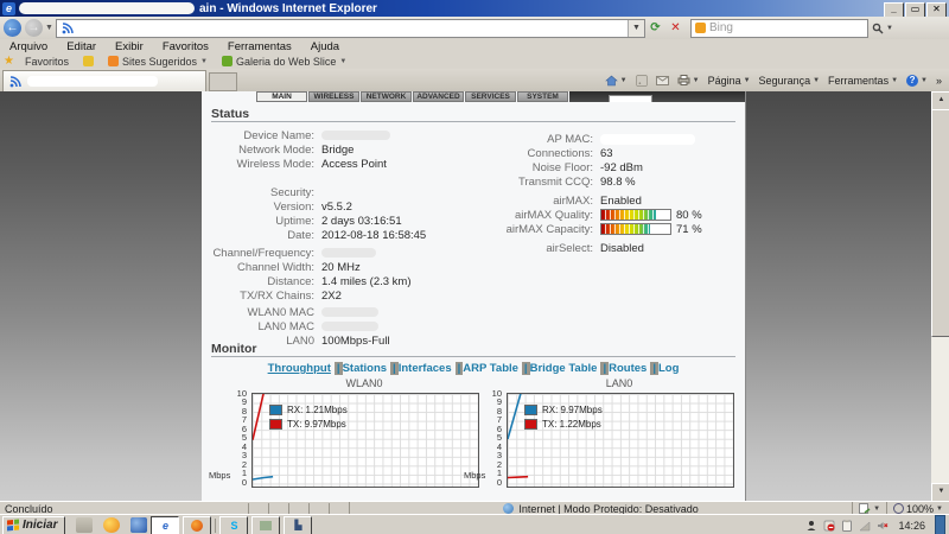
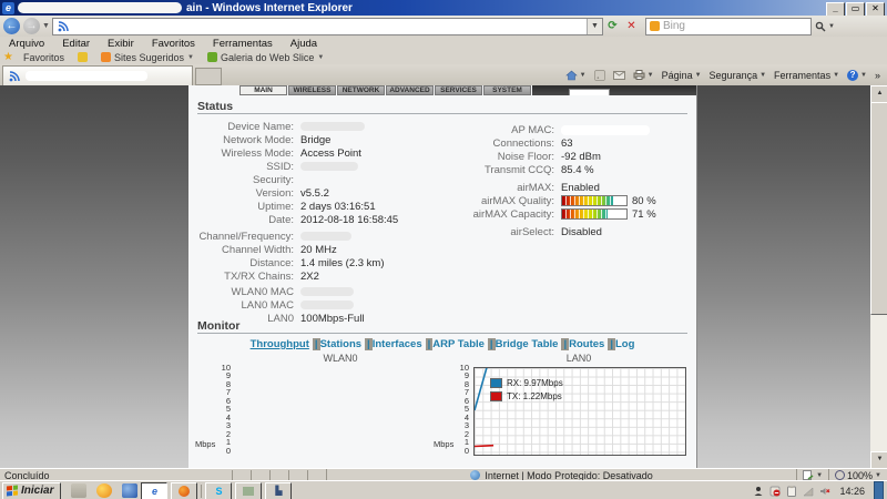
  e
  ain - Windows Internet Explorer
  _
  ▭
  ✕
  ←
  →
  ⟳
  ✕
  Bing
  Arquivo
  Editar
  Exibir
  Favoritos
  Ferramentas
  Ajuda
  ★
  Favoritos
  Sites Sugeridos
  Galeria do Web Slice
  Página
  Segurança
  Ferramentas
  ?
  »
  Status
  Device Name:
  Network Mode:
  Bridge
  Wireless Mode:
  Access Point
+ SSID:
  Security:
  Version:
  v5.5.2
  Uptime:
  2 days 03:16:51
  Date:
  2012-08-18 16:58:45
  Channel/Frequency:
  Channel Width:
  20 MHz
  Distance:
  1.4 miles (2.3 km)
  TX/RX Chains:
  2X2
  WLAN0 MAC
  LAN0 MAC
  LAN0
  100Mbps-Full
  AP MAC:
  Connections:
  63
  Noise Floor:
  -92 dBm
  Transmit CCQ:
- 98.8 %
+ 85.4 %
  airMAX:
  Enabled
  airMAX Quality:
  80 %
  airMAX Capacity:
  71 %
  airSelect:
  Disabled
  Monitor
  Throughput | Stations | Interfaces | ARP Table | Bridge Table | Routes | Log
  WLAN0
  10
  9
  8
  7
  6
  5
  4
  3
  2
  1
  0
  Mbps
- RX: 1.21Mbps
- TX: 9.97Mbps
  LAN0
  10
  9
  8
  7
  6
  5
  4
  3
  2
  1
  0
  Mbps
  RX: 9.97Mbps
  TX: 1.22Mbps
  Concluído
  Internet | Modo Protegido: Desativado
  100%
  Iniciar
  e
  S
  ▙
  14:26
